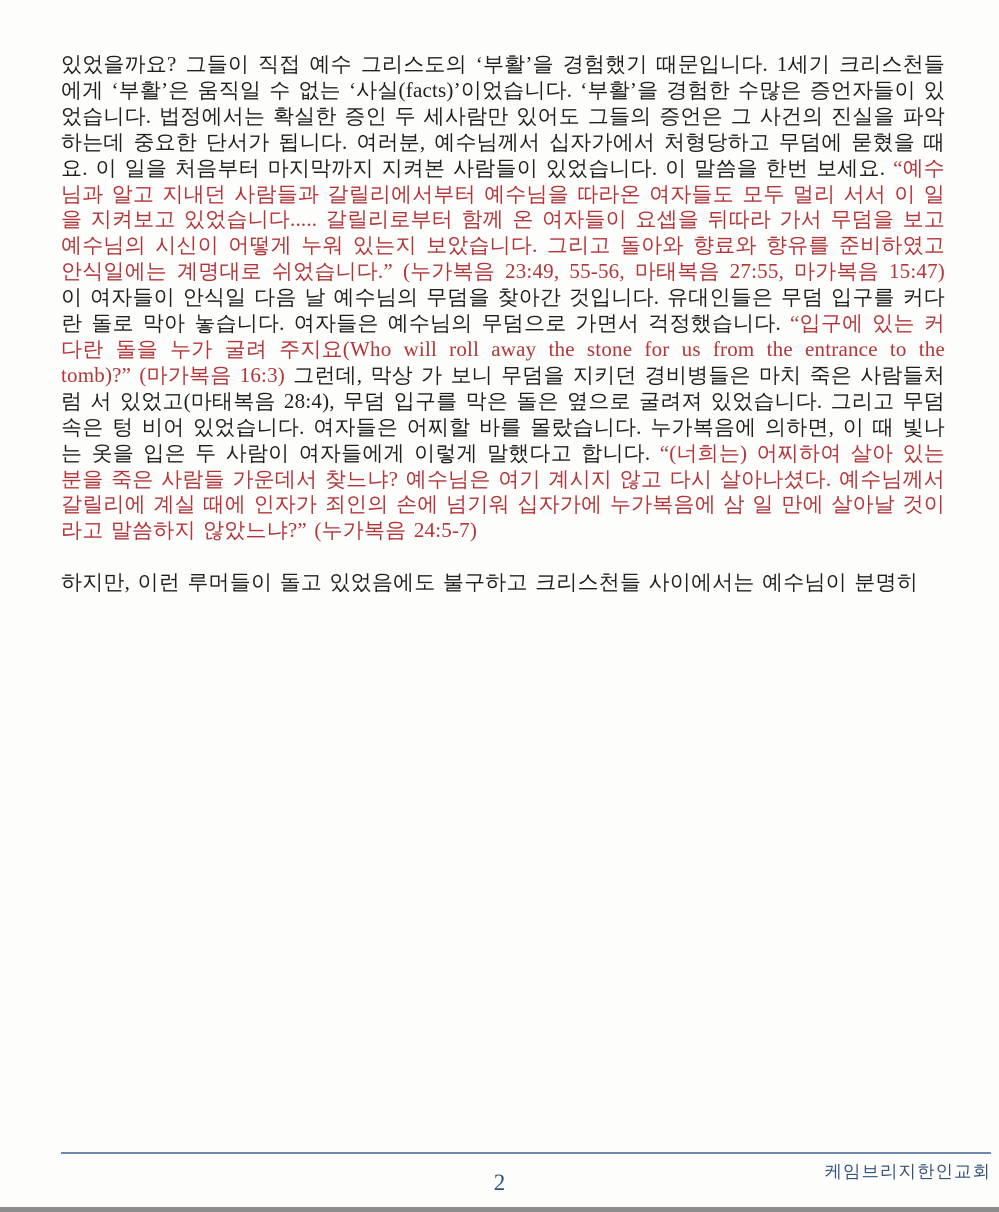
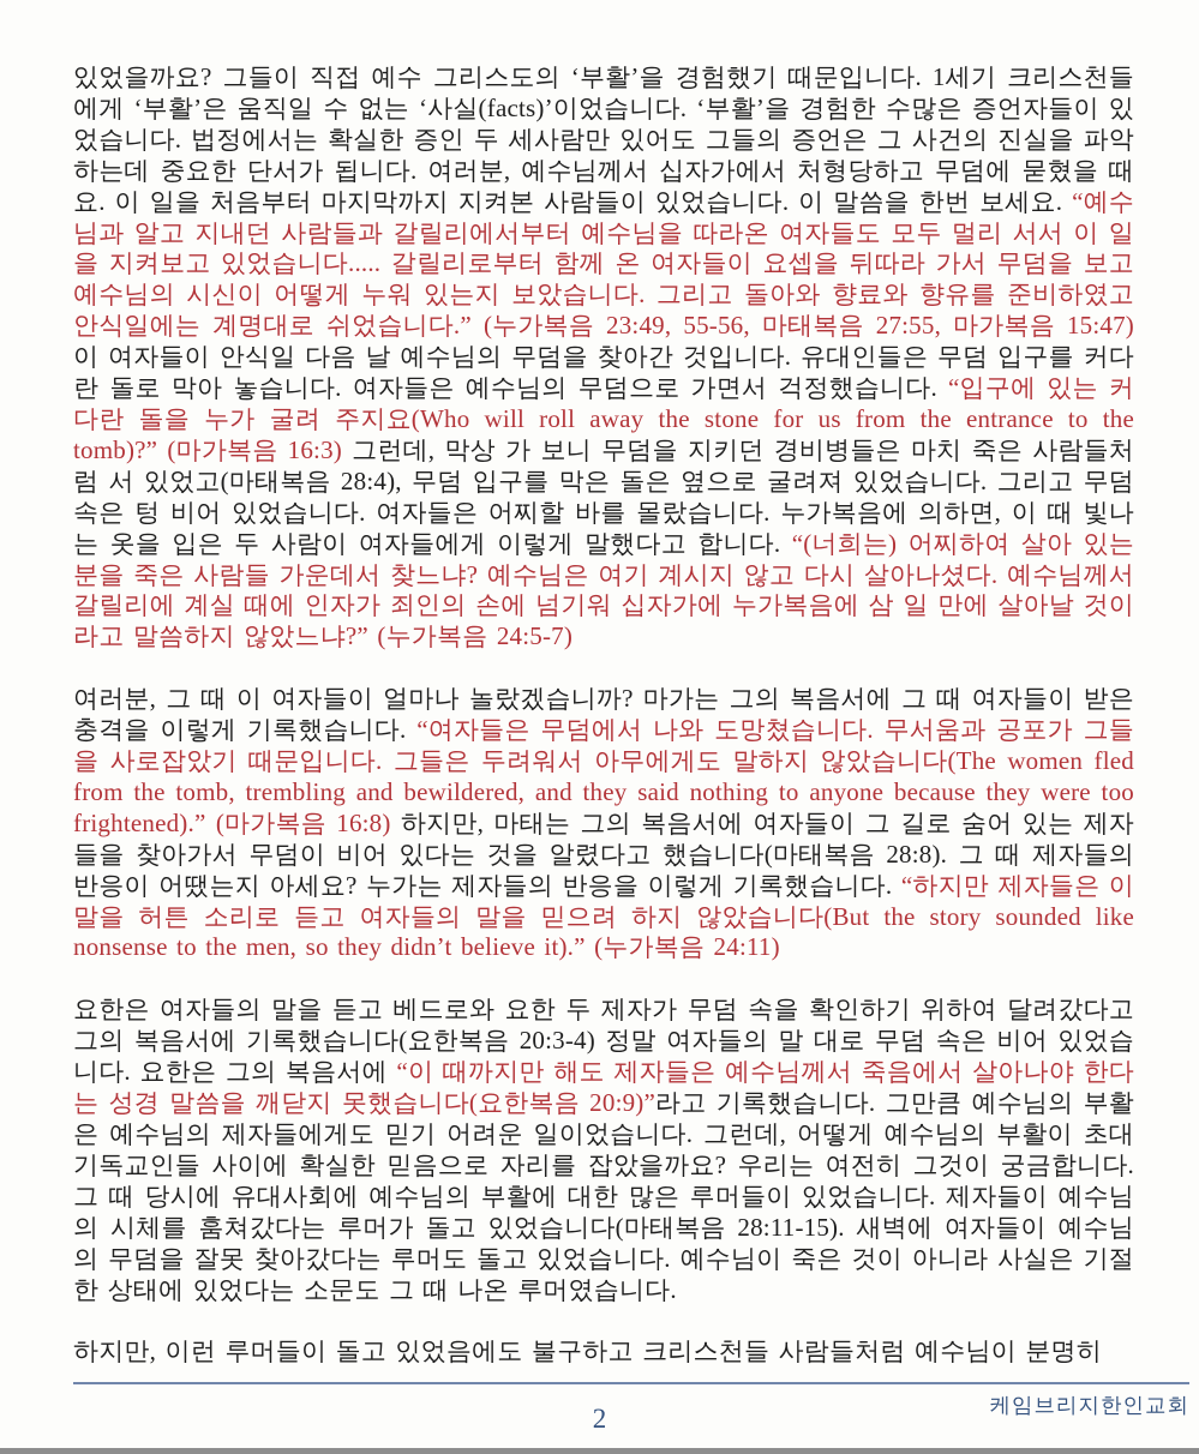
  있었을까요? 그들이 직접 예수 그리스도의 ‘부활’을 경험했기 때문입니다. 1세기 크리스천들에게 ‘부활’은 움직일 수 없는 ‘사실(facts)’이었습니다. ‘부활’을 경험한 수많은 증언자들이 있었습니다. 법정에서는 확실한 증인 두 세사람만 있어도 그들의 증언은 그 사건의 진실을 파악하는데 중요한 단서가 됩니다. 여러분, 예수님께서 십자가에서 처형당하고 무덤에 묻혔을 때요. 이 일을 처음부터 마지막까지 지켜본 사람들이 있었습니다. 이 말씀을 한번 보세요. “예수님과 알고 지내던 사람들과 갈릴리에서부터 예수님을 따라온 여자들도 모두 멀리 서서 이 일을 지켜보고 있었습니다..... 갈릴리로부터 함께 온 여자들이 요셉을 뒤따라 가서 무덤을 보고 예수님의 시신이 어떻게 누워 있는지 보았습니다. 그리고 돌아와 향료와 향유를 준비하였고 안식일에는 계명대로 쉬었습니다.” (누가복음 23:49, 55-56, 마태복음 27:55, 마가복음 15:47) 이 여자들이 안식일 다음 날 예수님의 무덤을 찾아간 것입니다. 유대인들은 무덤 입구를 커다란 돌로 막아 놓습니다. 여자들은 예수님의 무덤으로 가면서 걱정했습니다. “입구에 있는 커다란 돌을 누가 굴려 주지요(Who will roll away the stone for us from the entrance to the tomb)?” (마가복음 16:3) 그런데, 막상 가 보니 무덤을 지키던 경비병들은 마치 죽은 사람들처럼 서 있었고(마태복음 28:4), 무덤 입구를 막은 돌은 옆으로 굴려져 있었습니다. 그리고 무덤 속은 텅 비어 있었습니다. 여자들은 어찌할 바를 몰랐습니다. 누가복음에 의하면, 이 때 빛나는 옷을 입은 두 사람이 여자들에게 이렇게 말했다고 합니다. “(너희는) 어찌하여 살아 있는 분을 죽은 사람들 가운데서 찾느냐? 예수님은 여기 계시지 않고 다시 살아나셨다. 예수님께서 갈릴리에 계실 때에 인자가 죄인의 손에 넘기워 십자가에 누가복음에 삼 일 만에 살아날 것이라고 말씀하지 않았느냐?” (누가복음 24:5-7)
+ 여러분, 그 때 이 여자들이 얼마나 놀랐겠습니까? 마가는 그의 복음서에 그 때 여자들이 받은 충격을 이렇게 기록했습니다. “여자들은 무덤에서 나와 도망쳤습니다. 무서움과 공포가 그들을 사로잡았기 때문입니다. 그들은 두려워서 아무에게도 말하지 않았습니다(The women fled from the tomb, trembling and bewildered, and they said nothing to anyone because they were too frightened).” (마가복음 16:8) 하지만, 마태는 그의 복음서에 여자들이 그 길로 숨어 있는 제자들을 찾아가서 무덤이 비어 있다는 것을 알렸다고 했습니다(마태복음 28:8). 그 때 제자들의 반응이 어땠는지 아세요? 누가는 제자들의 반응을 이렇게 기록했습니다. “하지만 제자들은 이 말을 허튼 소리로 듣고 여자들의 말을 믿으려 하지 않았습니다(But the story sounded like nonsense to the men, so they didn’t believe it).” (누가복음 24:11)
+ 요한은 여자들의 말을 듣고 베드로와 요한 두 제자가 무덤 속을 확인하기 위하여 달려갔다고 그의 복음서에 기록했습니다(요한복음 20:3-4) 정말 여자들의 말 대로 무덤 속은 비어 있었습니다. 요한은 그의 복음서에 “이 때까지만 해도 제자들은 예수님께서 죽음에서 살아나야 한다는 성경 말씀을 깨닫지 못했습니다(요한복음 20:9)”라고 기록했습니다. 그만큼 예수님의 부활은 예수님의 제자들에게도 믿기 어려운 일이었습니다. 그런데, 어떻게 예수님의 부활이 초대 기독교인들 사이에 확실한 믿음으로 자리를 잡았을까요? 우리는 여전히 그것이 궁금합니다. 그 때 당시에 유대사회에 예수님의 부활에 대한 많은 루머들이 있었습니다. 제자들이 예수님의 시체를 훔쳐갔다는 루머가 돌고 있었습니다(마태복음 28:11-15). 새벽에 여자들이 예수님의 무덤을 잘못 찾아갔다는 루머도 돌고 있었습니다. 예수님이 죽은 것이 아니라 사실은 기절한 상태에 있었다는 소문도 그 때 나온 루머였습니다.
- 하지만, 이런 루머들이 돌고 있었음에도 불구하고 크리스천들 사이에서는 예수님이 분명히
+ 하지만, 이런 루머들이 돌고 있었음에도 불구하고 크리스천들 사람들처럼 예수님이 분명히
  케임브리지한인교회
  2
